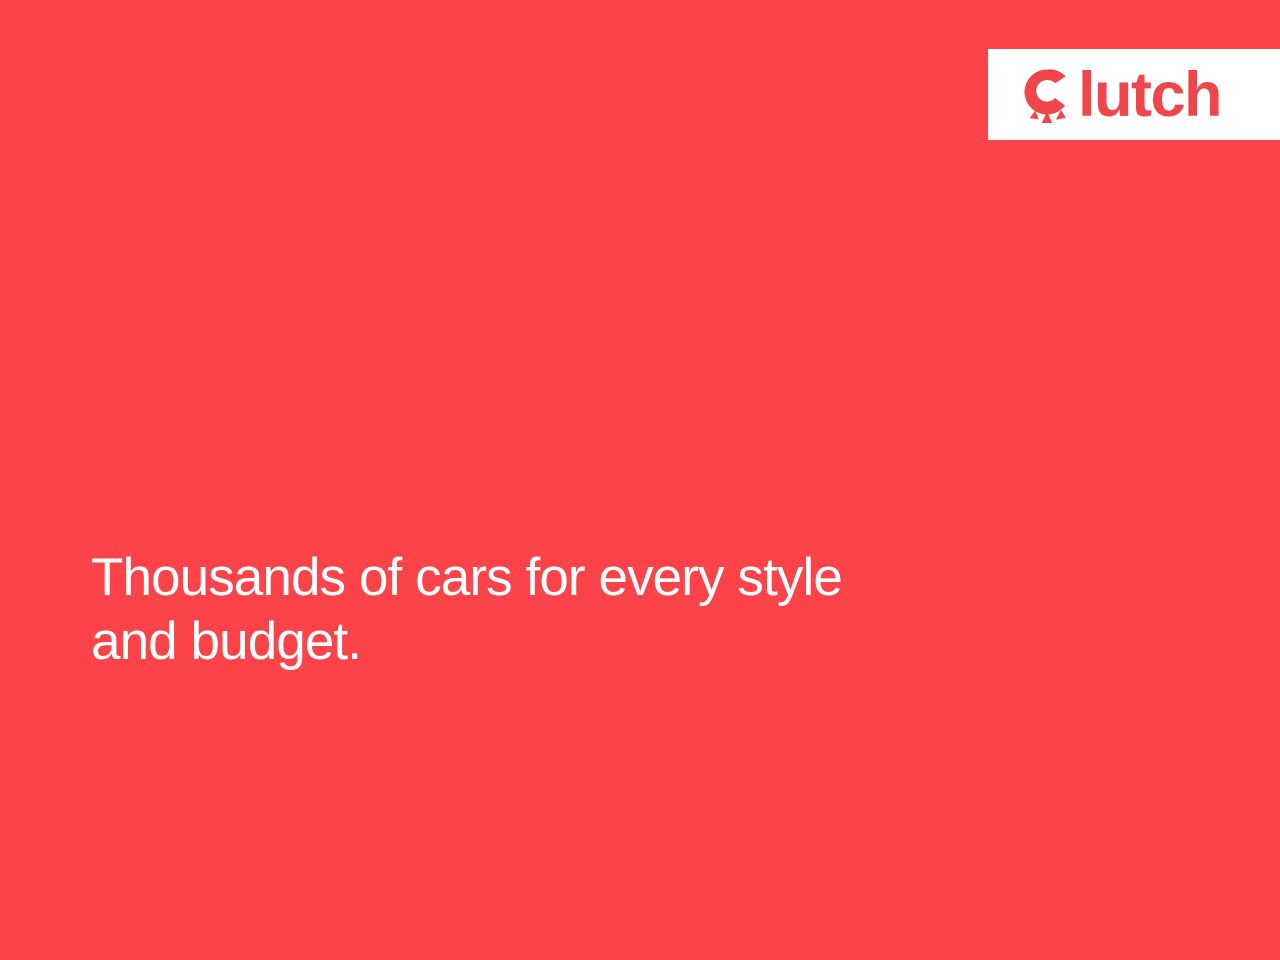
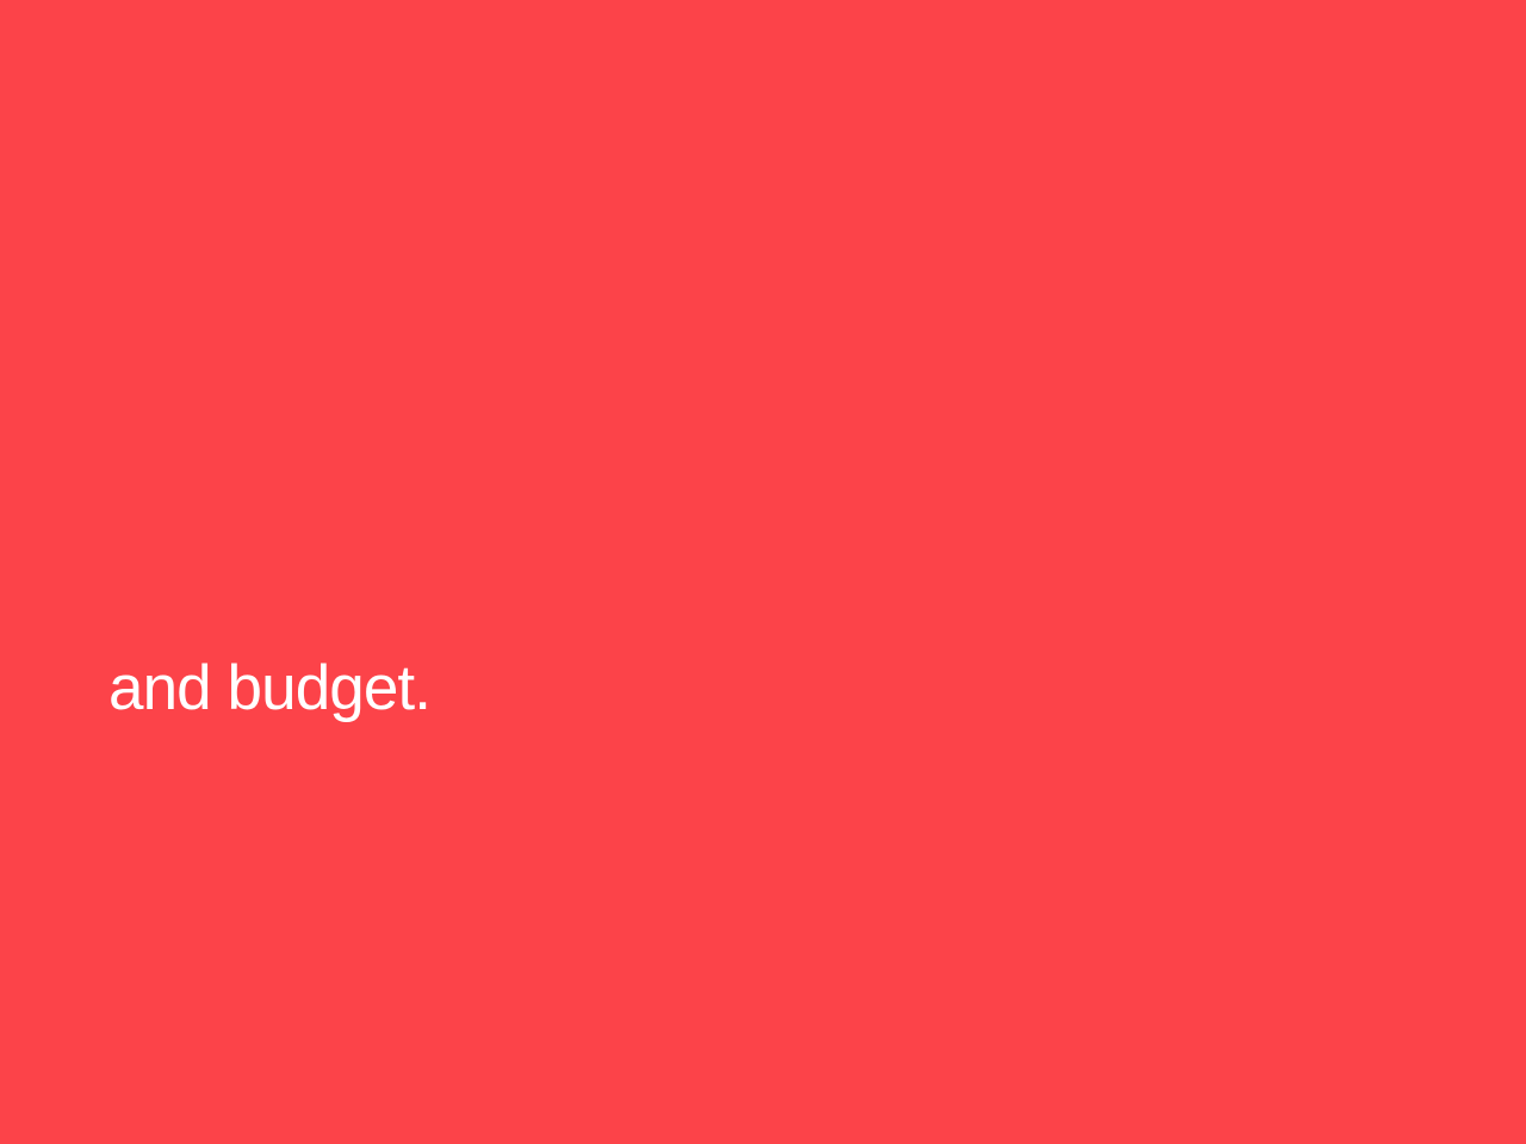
- lutch
- Thousands of cars for every style
  and budget.
